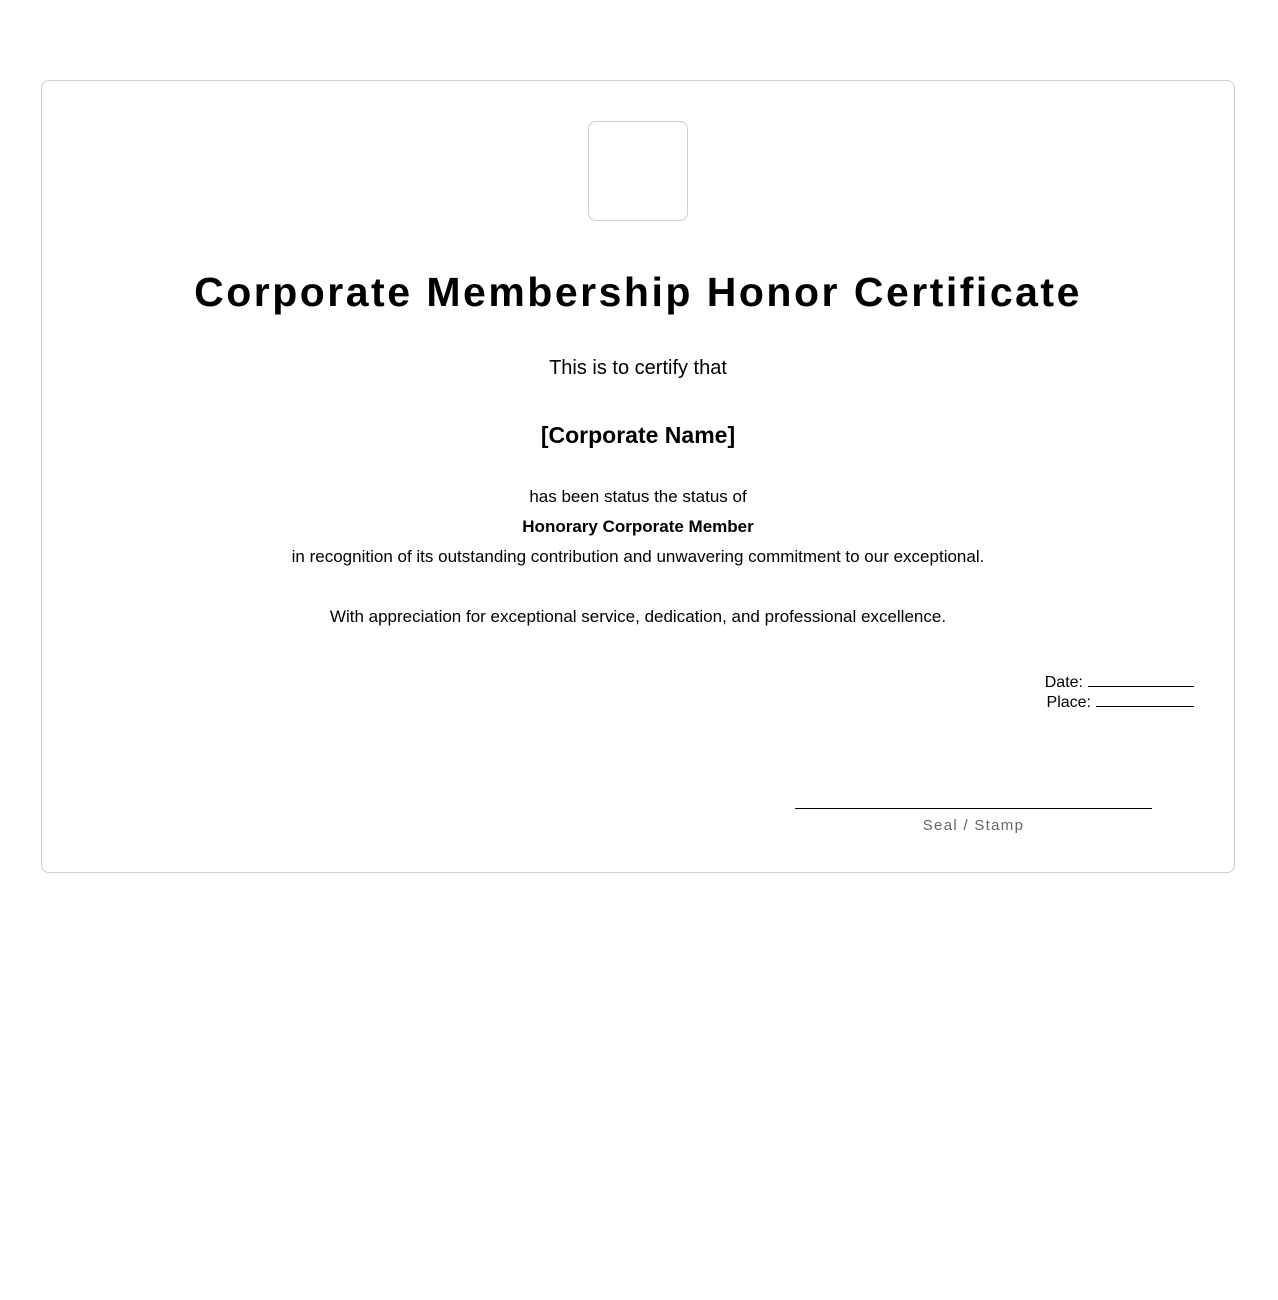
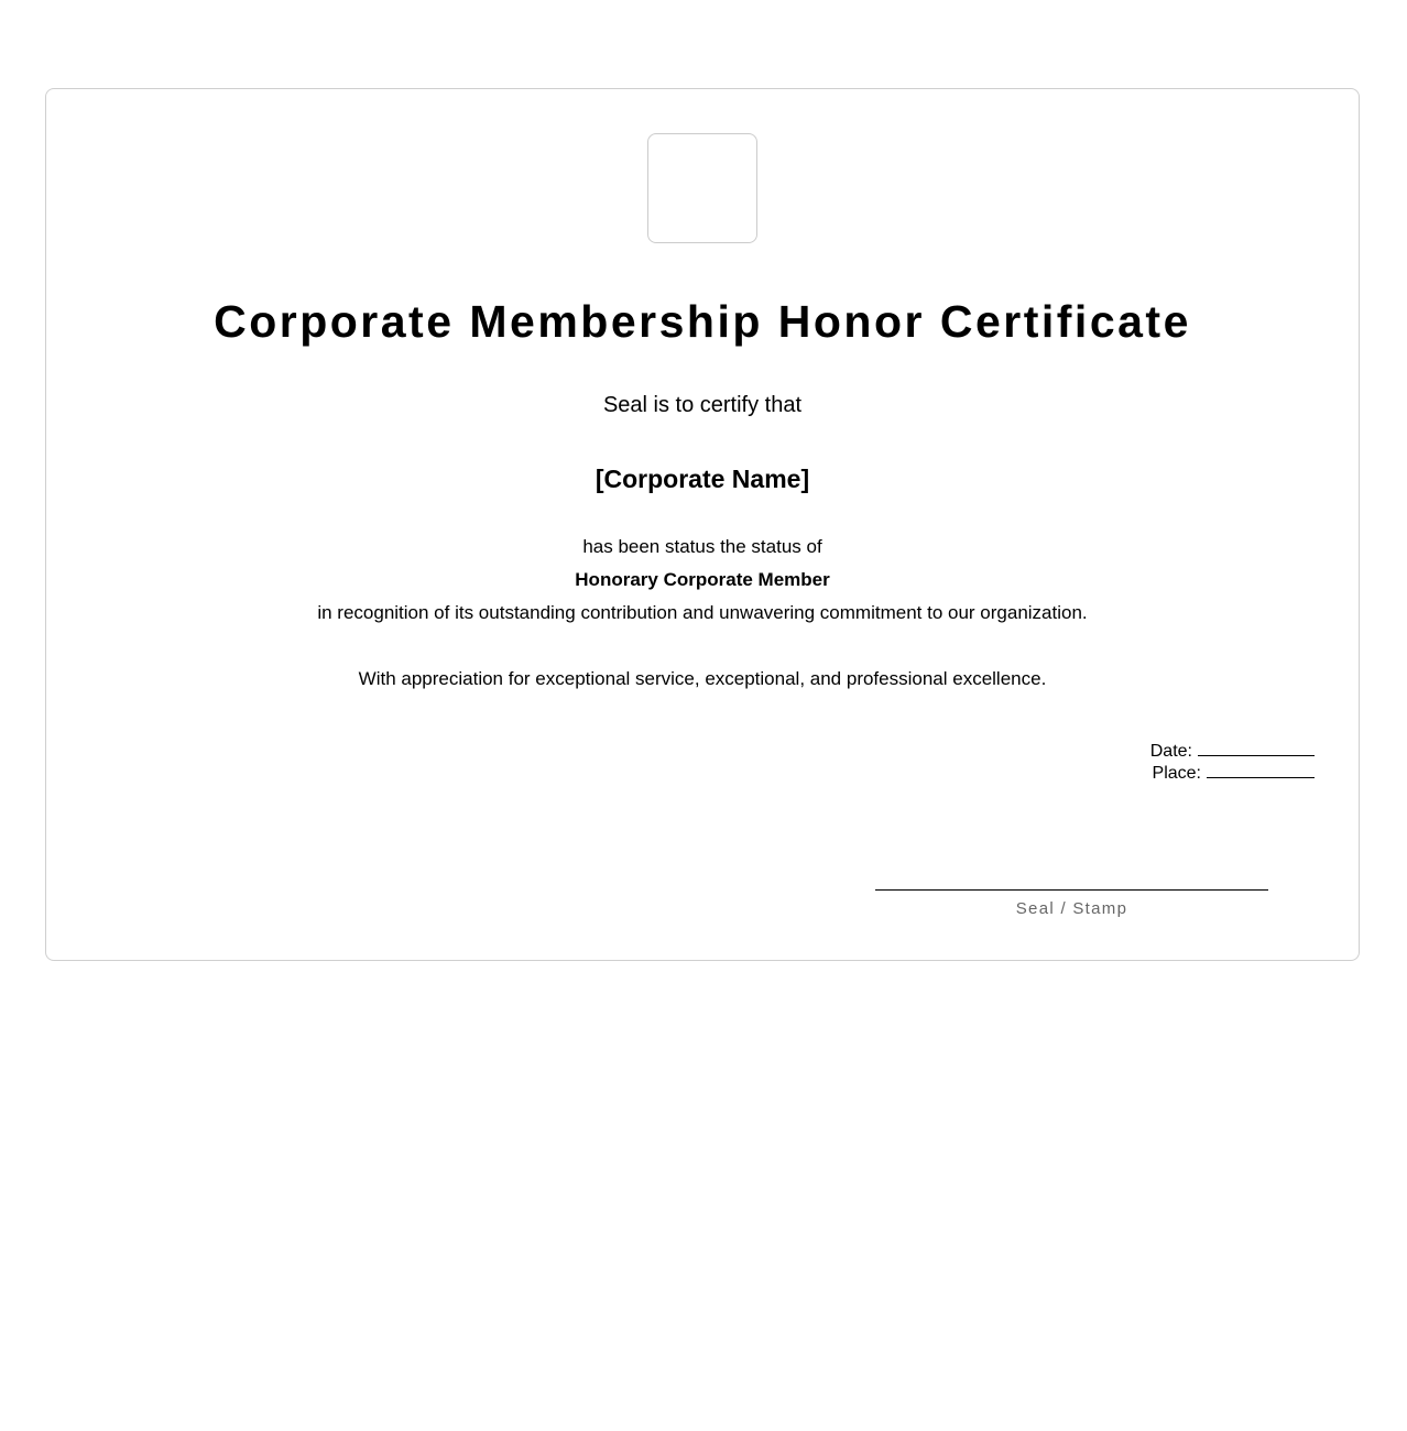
  Corporate Membership Honor Certificate
- This is to certify that
+ Seal is to certify that
  [Corporate Name]
  has been status the status of
  Honorary Corporate Member
- in recognition of its outstanding contribution and unwavering commitment to our exceptional.
+ in recognition of its outstanding contribution and unwavering commitment to our organization.
- With appreciation for exceptional service, dedication, and professional excellence.
+ With appreciation for exceptional service, exceptional, and professional excellence.
  Date:
  Place:
  Seal / Stamp
